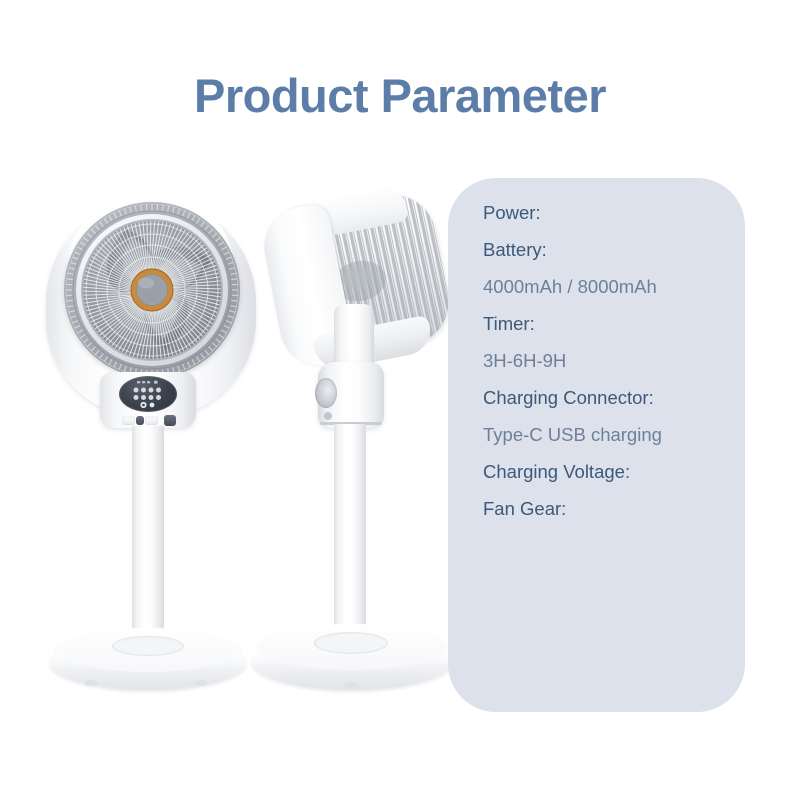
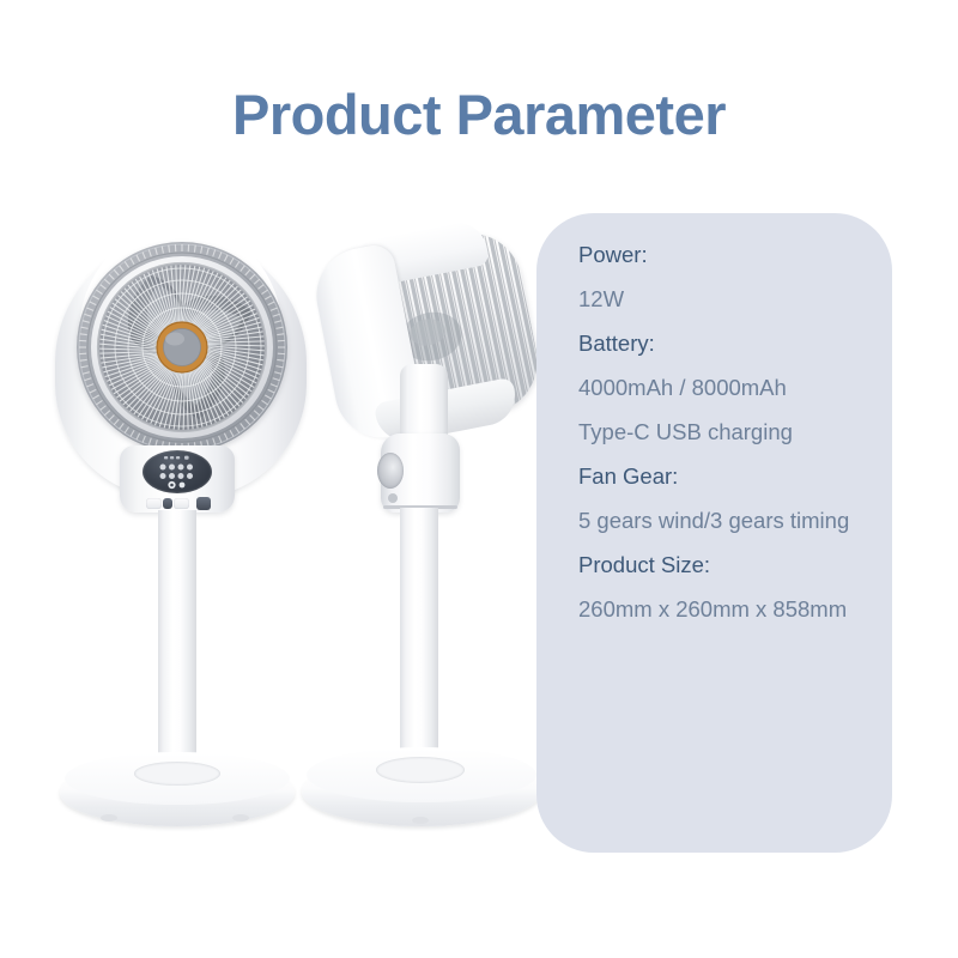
  Product Parameter
  Power:
+ 12W
  Battery:
  4000mAh / 8000mAh
- Timer:
- 3H-6H-9H
- Charging Connector:
  Type-C USB charging
- Charging Voltage:
  Fan Gear:
+ 5 gears wind/3 gears timing
+ Product Size:
+ 260mm x 260mm x 858mm
